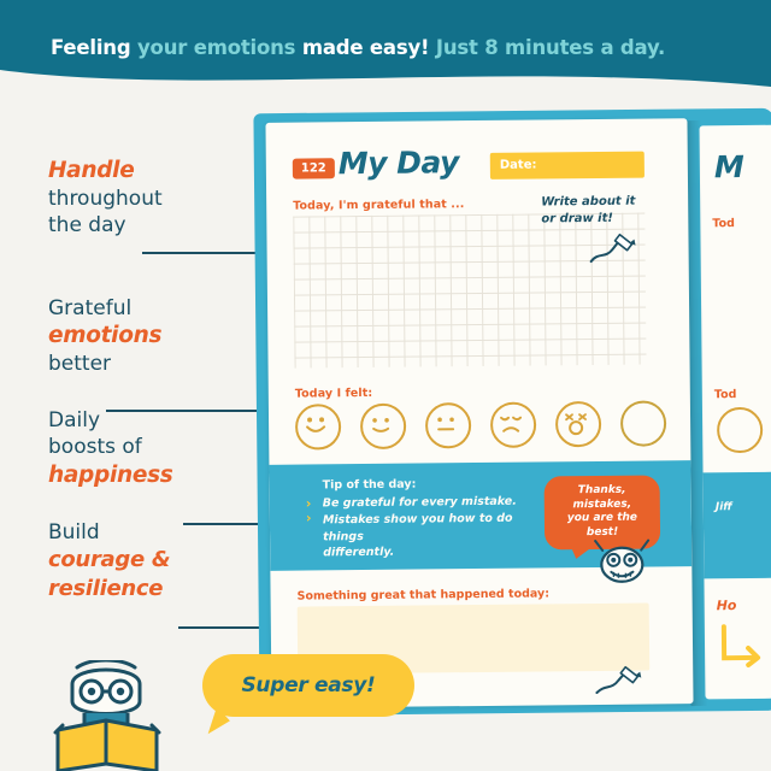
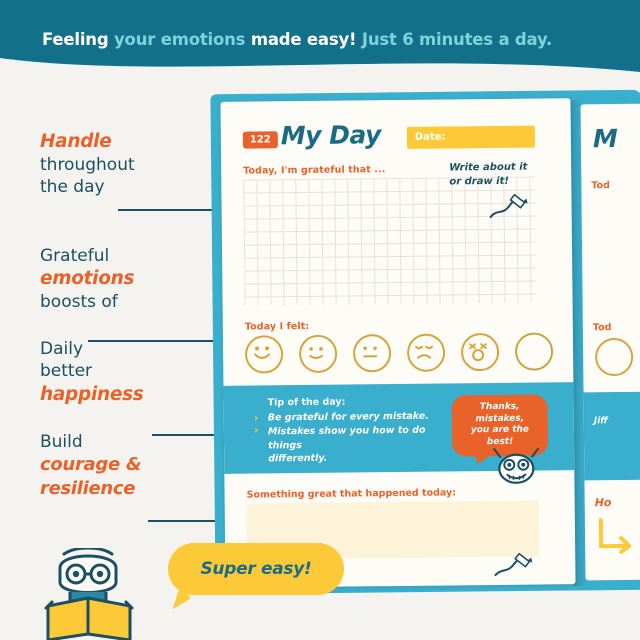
- Feeling your emotions made easy! Just 8 minutes a day.
+ Feeling your emotions made easy! Just 6 minutes a day.
  Handle
  throughout
  the day
  Grateful
  emotions
- better
+ boosts of
  Daily
- boosts of
+ better
  happiness
  Build
  courage &
  resilience
  M
  Tod
  Tod
  Jiff
  Ho
  122
  My Day
  Date:
  Today, I'm grateful that ...
  Write about it
  or draw it!
  Today I felt:
  ›
  ›
  Tip of the day:
  Be grateful for every mistake.
  Mistakes show you how to do things
  differently.
  Thanks, mistakes,
  you are the best!
  Something great that happened today:
  Super easy!
